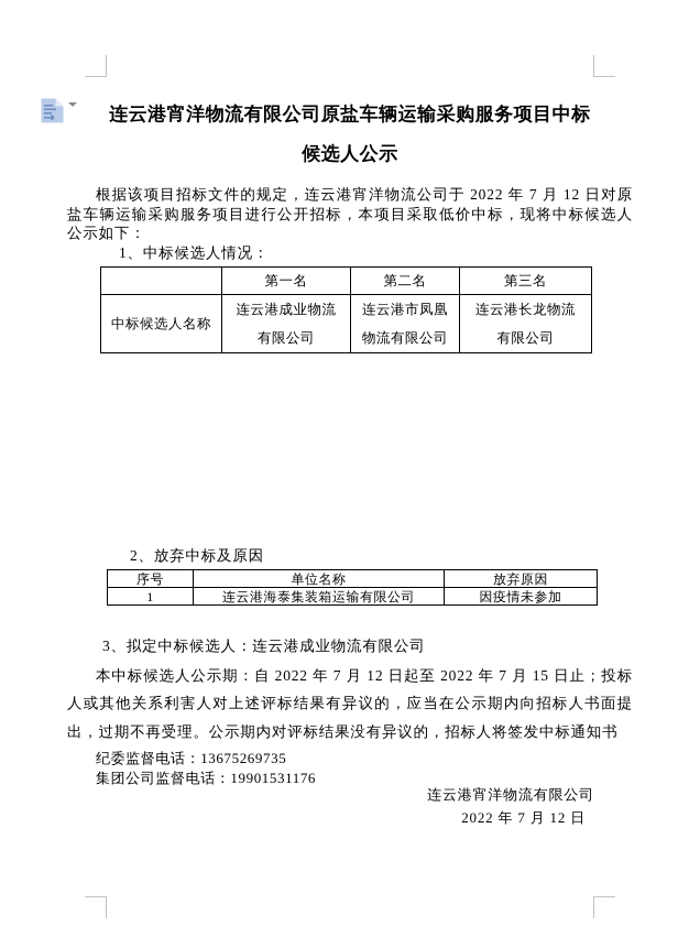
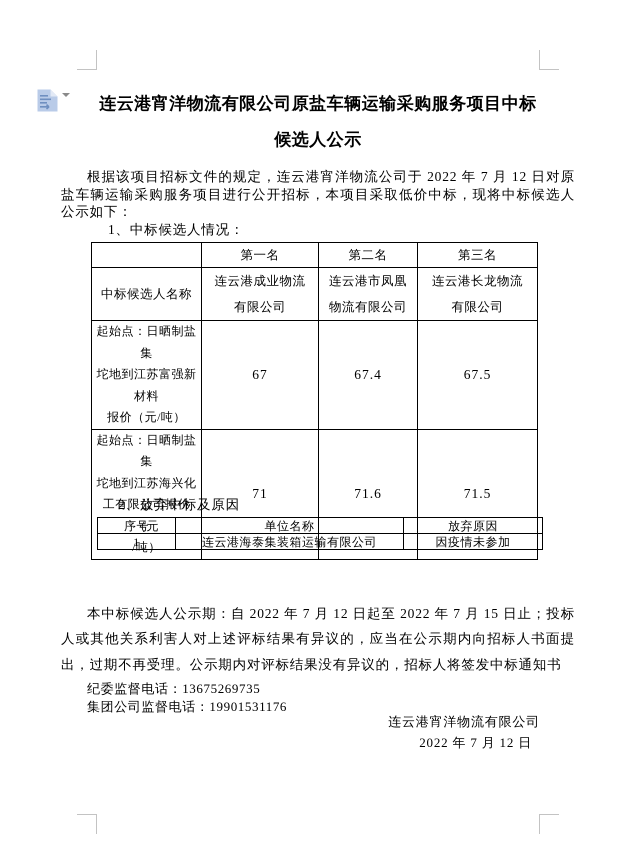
  连云港宵洋物流有限公司原盐车辆运输采购服务项目中标
  候选人公示
  根据该项目招标文件的规定，连云港宵洋物流公司于 2022 年 7 月 12 日对原盐车辆运输采购服务项目进行公开招标，本项目采取低价中标，现将中标候选人公示如下：
  1、中标候选人情况：
  	第一名	第二名	第三名
  中标候选人名称	连云港成业物流有限公司	连云港市凤凰物流有限公司	连云港长龙物流有限公司
+ 起始点：日晒制盐集 坨地到江苏富强新 材料 报价（元/吨）	67	67.4	67.5
+ 起始点：日晒制盐集 坨地到江苏海兴化 工有限公司报价（元 /吨）	71	71.6	71.5
  2、放弃中标及原因
  序号	单位名称	放弃原因
  1	连云港海泰集装箱运输有限公司	因疫情未参加
- 3、拟定中标候选人：连云港成业物流有限公司
  本中标候选人公示期：自 2022 年 7 月 12 日起至 2022 年 7 月 15 日止；投标人或其他关系利害人对上述评标结果有异议的，应当在公示期内向招标人书面提出，过期不再受理。公示期内对评标结果没有异议的，招标人将签发中标通知书
  纪委监督电话：13675269735
  集团公司监督电话：19901531176
  连云港宵洋物流有限公司
  2022 年 7 月 12 日
